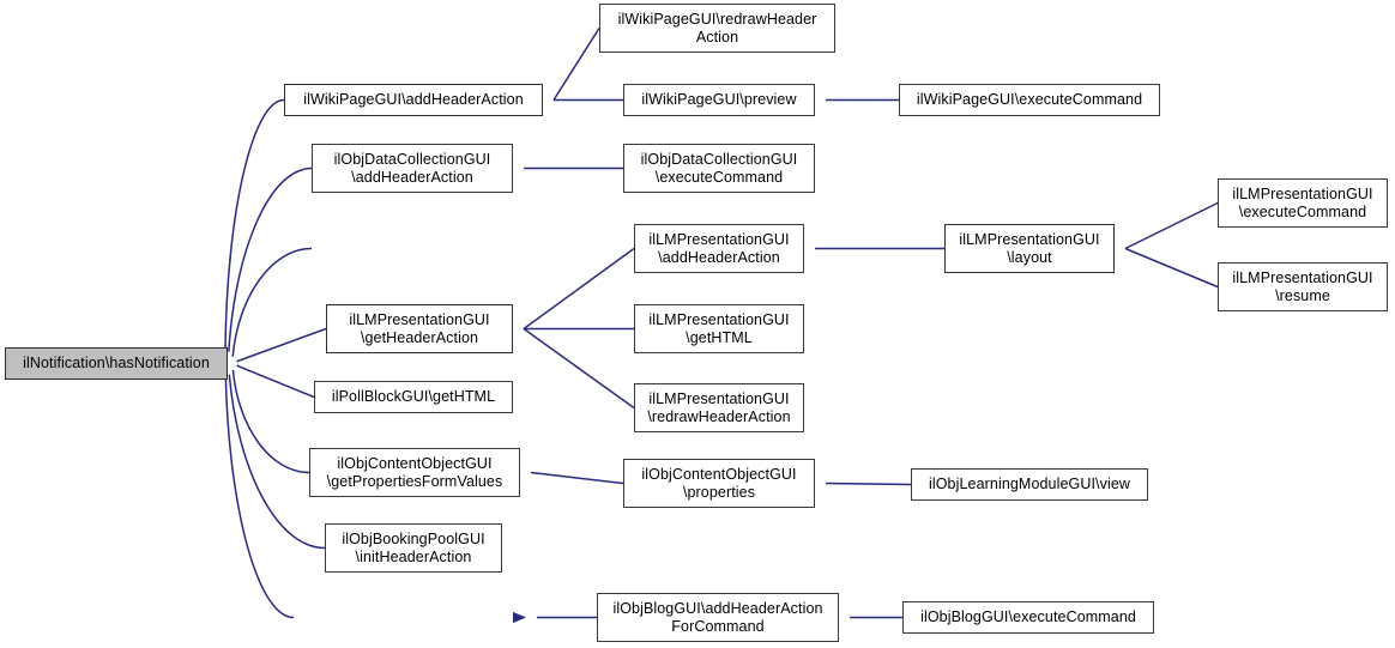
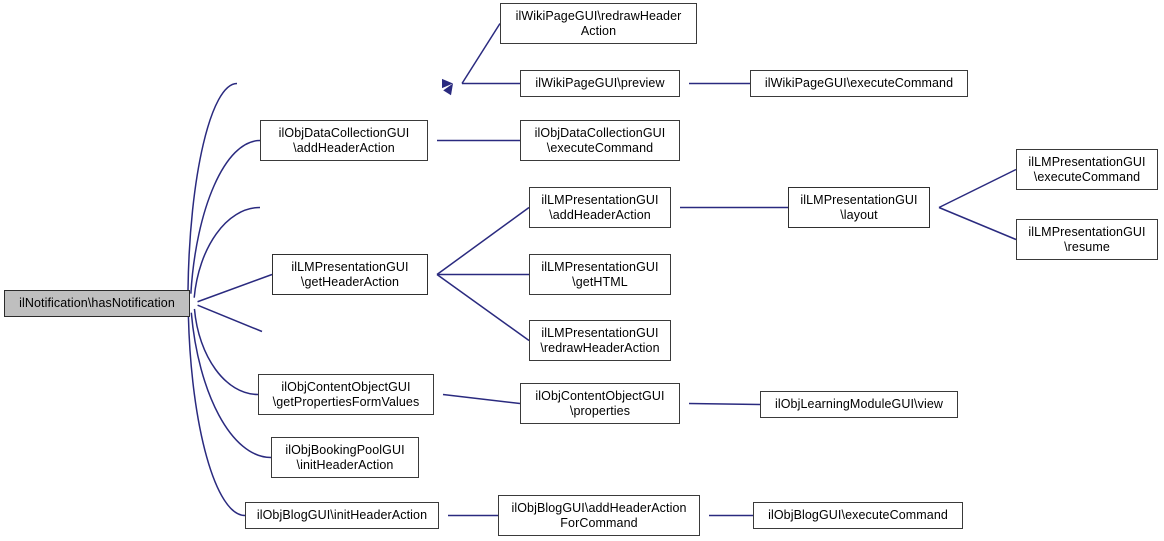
  ilNotification\hasNotification
- ilWikiPageGUI\addHeaderAction
  ilWikiPageGUI\redrawHeader
  Action
  ilWikiPageGUI\preview
  ilWikiPageGUI\executeCommand
  ilObjDataCollectionGUI
  \addHeaderAction
  ilObjDataCollectionGUI
  \executeCommand
  ilLMPresentationGUI
  \addHeaderAction
  ilLMPresentationGUI
  \layout
  ilLMPresentationGUI
  \executeCommand
  ilLMPresentationGUI
  \resume
  ilLMPresentationGUI
  \getHeaderAction
  ilLMPresentationGUI
  \getHTML
- ilPollBlockGUI\getHTML
  ilLMPresentationGUI
  \redrawHeaderAction
  ilObjContentObjectGUI
  \getPropertiesFormValues
  ilObjContentObjectGUI
  \properties
  ilObjLearningModuleGUI\view
  ilObjBookingPoolGUI
  \initHeaderAction
+ ilObjBlogGUI\initHeaderAction
  ilObjBlogGUI\addHeaderAction
  ForCommand
  ilObjBlogGUI\executeCommand
